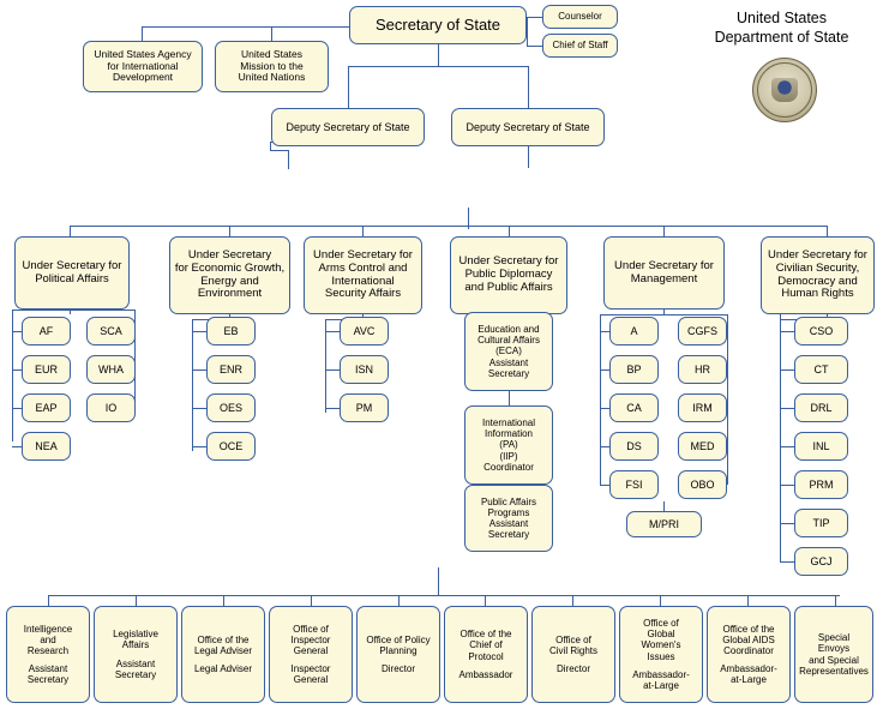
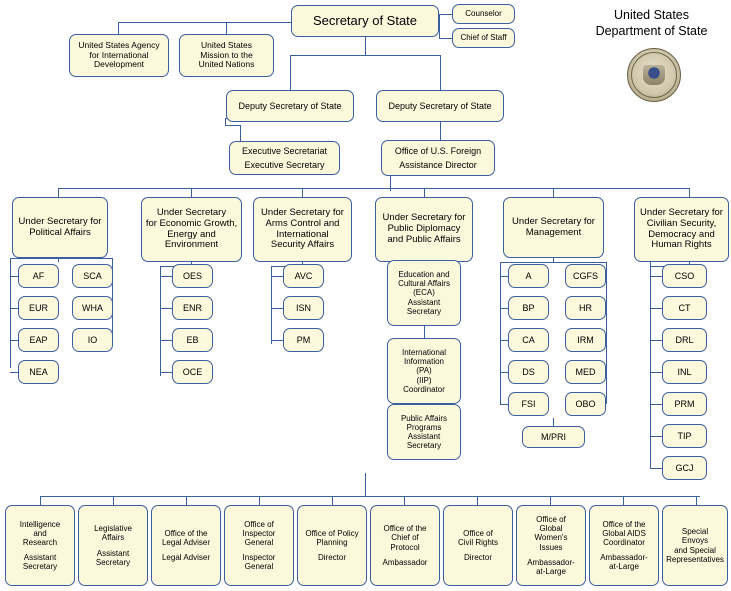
  United States
  Department of State
  Secretary of State
  Counselor
  Chief of Staff
  United States Agency
  for International
  Development
  United States
  Mission to the
  United Nations
  Deputy Secretary of State
  Deputy Secretary of State
+ Executive Secretariat
+ Executive Secretary
+ Office of U.S. Foreign
+ Assistance Director
  Under Secretary for
  Political Affairs
  Under Secretary
  for Economic Growth,
  Energy and
  Environment
  Under Secretary for
  Arms Control and
  International
  Security Affairs
  Under Secretary for
  Public Diplomacy
  and Public Affairs
  Under Secretary for
  Management
  Under Secretary for
  Civilian Security,
  Democracy and
  Human Rights
  AF
  SCA
  EUR
  WHA
  EAP
  IO
  NEA
- EB
+ OES
  ENR
- OES
+ EB
  OCE
  AVC
  ISN
  PM
  Education and
  Cultural Affairs
  (ECA)
  Assistant
  Secretary
  International
  Information
  (PA)
  (IIP)
  Coordinator
  Public Affairs
  Programs
  Assistant
  Secretary
  A
  CGFS
  BP
  HR
  CA
  IRM
  DS
  MED
  FSI
  OBO
  M/PRI
  CSO
  CT
  DRL
  INL
  PRM
  TIP
  GCJ
  Intelligence
  and
  Research
  Assistant
  Secretary
  Legislative
  Affairs
  Assistant
  Secretary
  Office of the
  Legal Adviser
  Legal Adviser
  Office of
  Inspector
  General
  Inspector
  General
  Office of Policy
  Planning
  Director
  Office of the
  Chief of
  Protocol
  Ambassador
  Office of
  Civil Rights
  Director
  Office of
  Global
  Women's
  Issues
  Ambassador-
  at-Large
  Office of the
  Global AIDS
  Coordinator
  Ambassador-
  at-Large
  Special
  Envoys
  and Special
  Representatives
